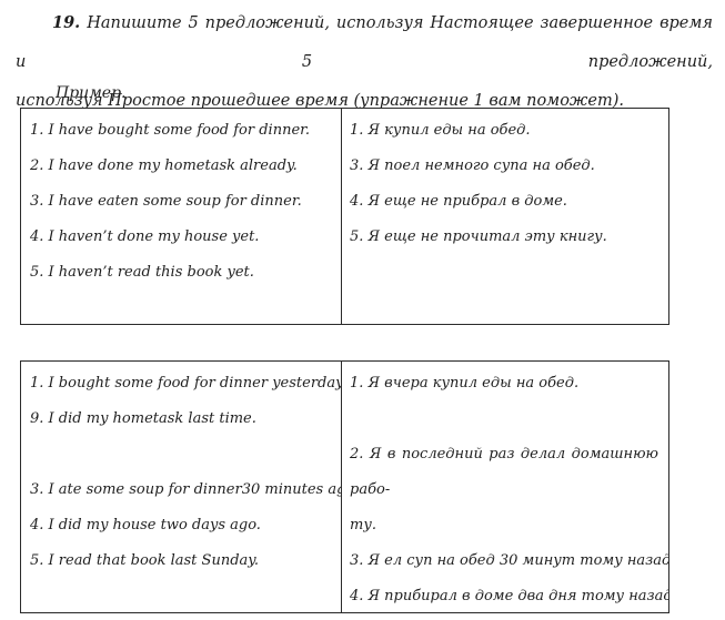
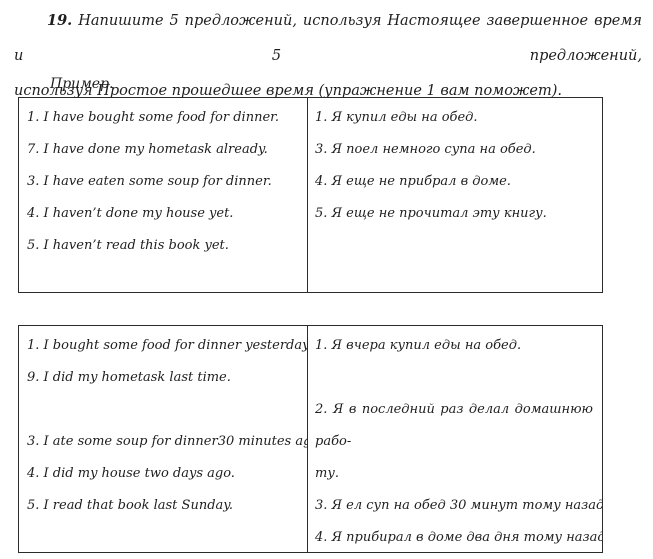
  19. Напишите 5 предложений, используя Настоящее завершенное время и 5 предложений,
  используя Простое прошедшее время (упражнение 1 вам поможет).
  Пример.
  1. I have bought some food for dinner.
- 2. I have done my hometask already.
+ 7. I have done my hometask already.
  3. I have eaten some soup for dinner.
  4. I haven’t done my house yet.
  5. I haven’t read this book yet.
  1. Я купил еды на обед.
  3. Я поел немного супа на обед.
  4. Я еще не прибрал в доме.
  5. Я еще не прочитал эту книгу.
  1. I bought some food for dinner yesterday
  9. I did my hometask last time.
  3. I ate some soup for dinner30 minutes a
  4. I did my house two days ago.
  5. I read that book last Sunday.
  1. Я вчера купил еды на обед.
  2. Я в последний раз делал домашнюю рабо-
  ту.
  3. Я ел суп на обед 30 минут тому назад
  4. Я прибирал в доме два дня тому назад
